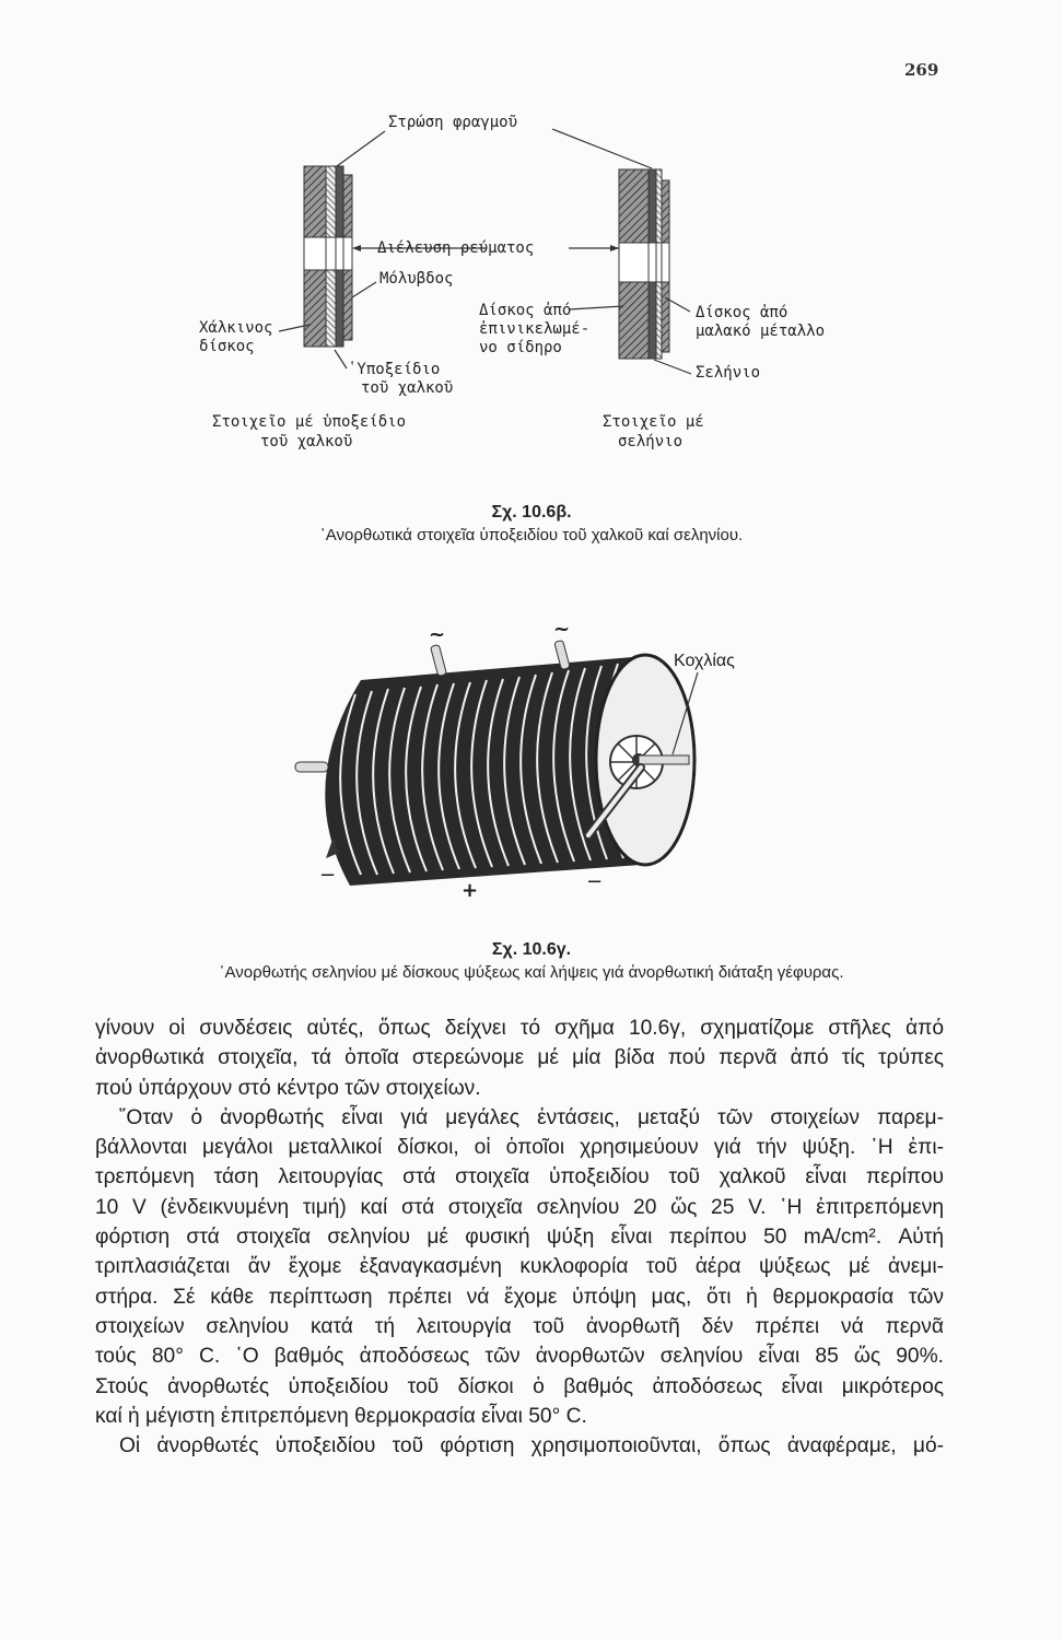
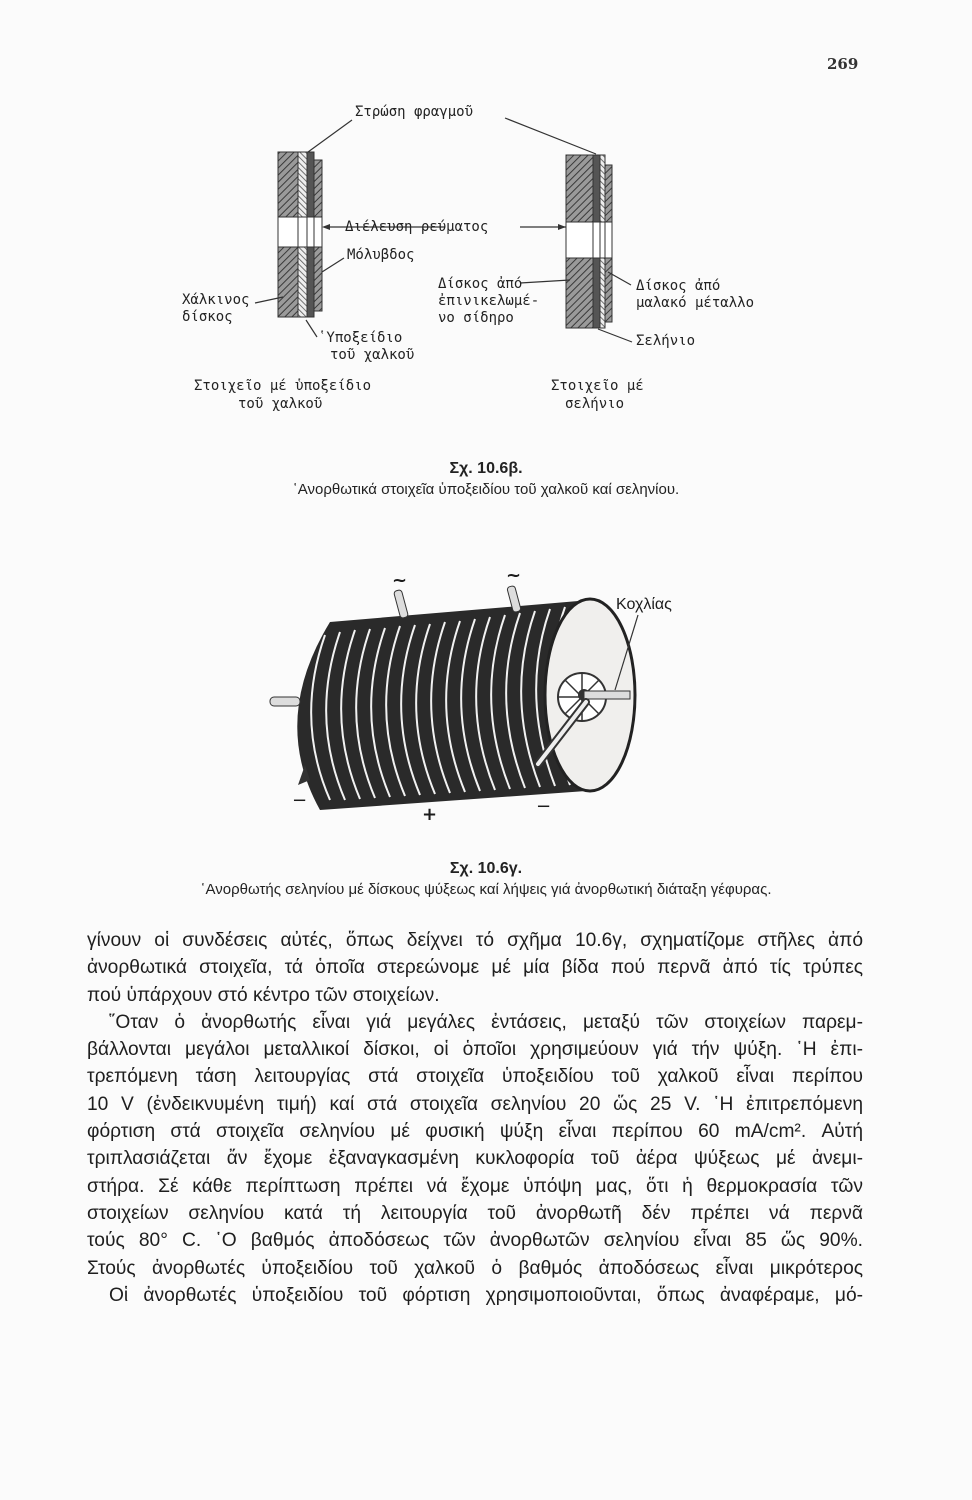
  269
  Στρώση φραγμοῦ
  Διέλευση ρεύματος
  Μόλυβδος
  Χάλκινος
  δίσκος
  ῾Υποξείδιο
  τοῦ χαλκοῦ
  Δίσκος ἀπό
  ἐπινικελωμέ-
  νο σίδηρο
  Δίσκος ἀπό
  μαλακό μέταλλο
  Σελήνιο
  Στοιχεῖο μέ ὑποξείδιο
  τοῦ χαλκοῦ
  Στοιχεῖο μέ
  σελήνιο
  Σχ. 10.6β.
  ῾Ανορθωτικά στοιχεῖα ὑποξειδίου τοῦ χαλκοῦ καί σεληνίου.
  ~
  ~
  Κοχλίας
  −
  +
  −
  Σχ. 10.6γ.
  ῾Ανορθωτής σεληνίου μέ δίσκους ψύξεως καί λήψεις γιά ἀνορθωτική διάταξη γέφυρας.
  γίνουν οἱ συνδέσεις αὐτές, ὅπως δείχνει τό σχῆμα 10.6γ, σχηματίζομε στῆλες ἀπό
  ἀνορθωτικά στοιχεῖα, τά ὁποῖα στερεώνομε μέ μία βίδα πού περνᾶ ἀπό τίς τρύπες
  πού ὑπάρχουν στό κέντρο τῶν στοιχείων.
  ῞Οταν ὁ ἀνορθωτής εἶναι γιά μεγάλες ἐντάσεις, μεταξύ τῶν στοιχείων παρεμ-
  βάλλονται μεγάλοι μεταλλικοί δίσκοι, οἱ ὁποῖοι χρησιμεύουν γιά τήν ψύξη. ῾Η ἐπι-
  τρεπόμενη τάση λειτουργίας στά στοιχεῖα ὑποξειδίου τοῦ χαλκοῦ εἶναι περίπου
  10 V (ἐνδεικνυμένη τιμή) καί στά στοιχεῖα σεληνίου 20 ὥς 25 V. ῾Η ἐπιτρεπόμενη
- φόρτιση στά στοιχεῖα σεληνίου μέ φυσική ψύξη εἶναι περίπου 50 mA/cm². Αὐτή
+ φόρτιση στά στοιχεῖα σεληνίου μέ φυσική ψύξη εἶναι περίπου 60 mA/cm². Αὐτή
  τριπλασιάζεται ἄν ἔχομε ἐξαναγκασμένη κυκλοφορία τοῦ ἀέρα ψύξεως μέ ἀνεμι-
  στήρα. Σέ κάθε περίπτωση πρέπει νά ἔχομε ὑπόψη μας, ὅτι ἡ θερμοκρασία τῶν
  στοιχείων σεληνίου κατά τή λειτουργία τοῦ ἀνορθωτῆ δέν πρέπει νά περνᾶ
  τούς 80° C. ῾Ο βαθμός ἀποδόσεως τῶν ἀνορθωτῶν σεληνίου εἶναι 85 ὥς 90%.
- Στούς ἀνορθωτές ὑποξειδίου τοῦ δίσκοι ὁ βαθμός ἀποδόσεως εἶναι μικρότερος
+ Στούς ἀνορθωτές ὑποξειδίου τοῦ χαλκοῦ ὁ βαθμός ἀποδόσεως εἶναι μικρότερος
- καί ἡ μέγιστη ἐπιτρεπόμενη θερμοκρασία εἶναι 50° C.
  Οἱ ἀνορθωτές ὑποξειδίου τοῦ φόρτιση χρησιμοποιοῦνται, ὅπως ἀναφέραμε, μό-
